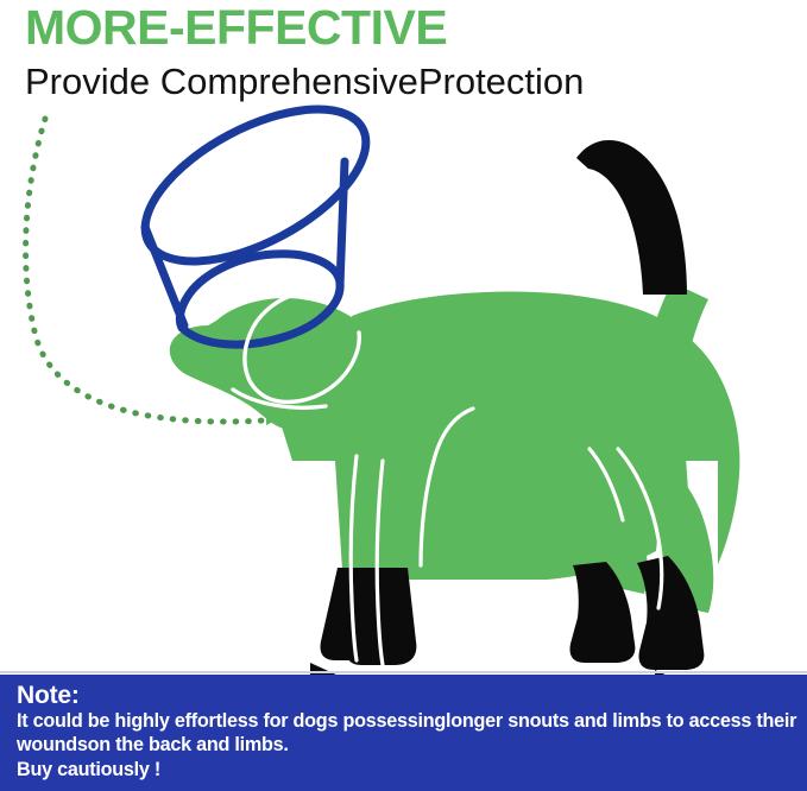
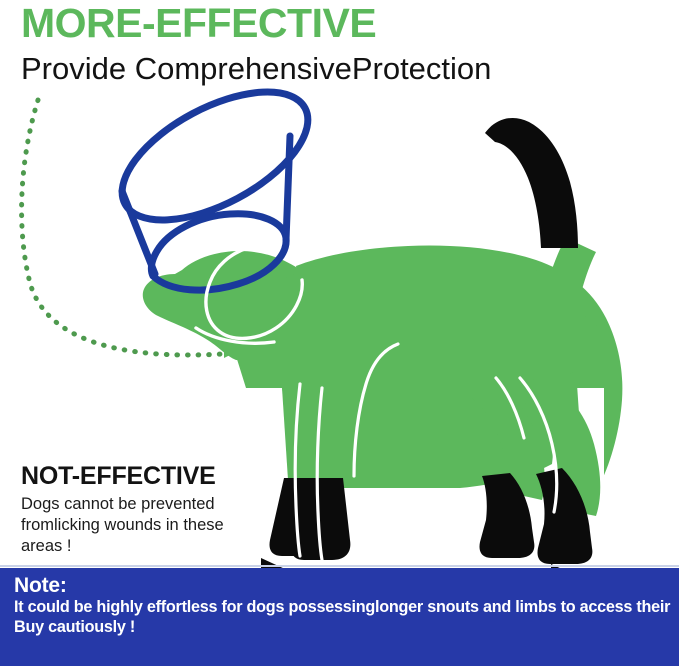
  MORE-EFFECTIVE
  Provide ComprehensiveProtection
+ NOT-EFFECTIVE
+ Dogs cannot be prevented
+ fromlicking wounds in these
+ areas !
  Note:
  It could be highly effortless for dogs possessinglonger snouts and limbs to access their
- woundson the back and limbs.
  Buy cautiously !
